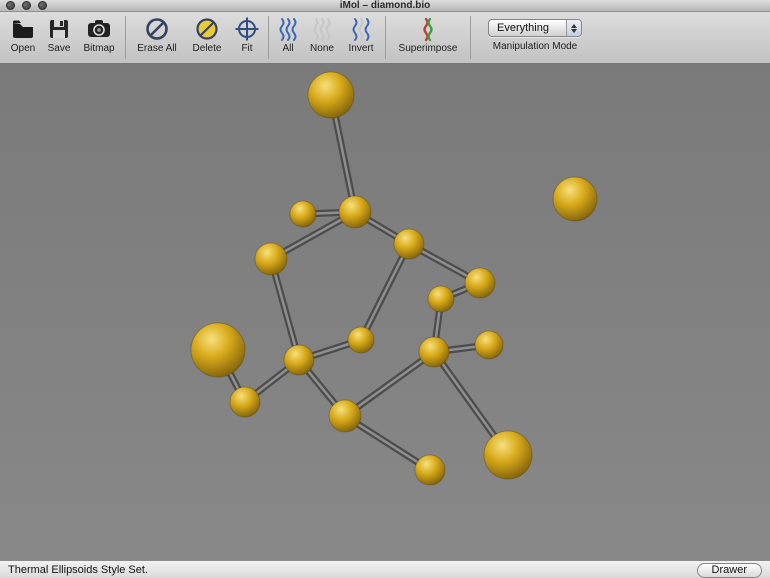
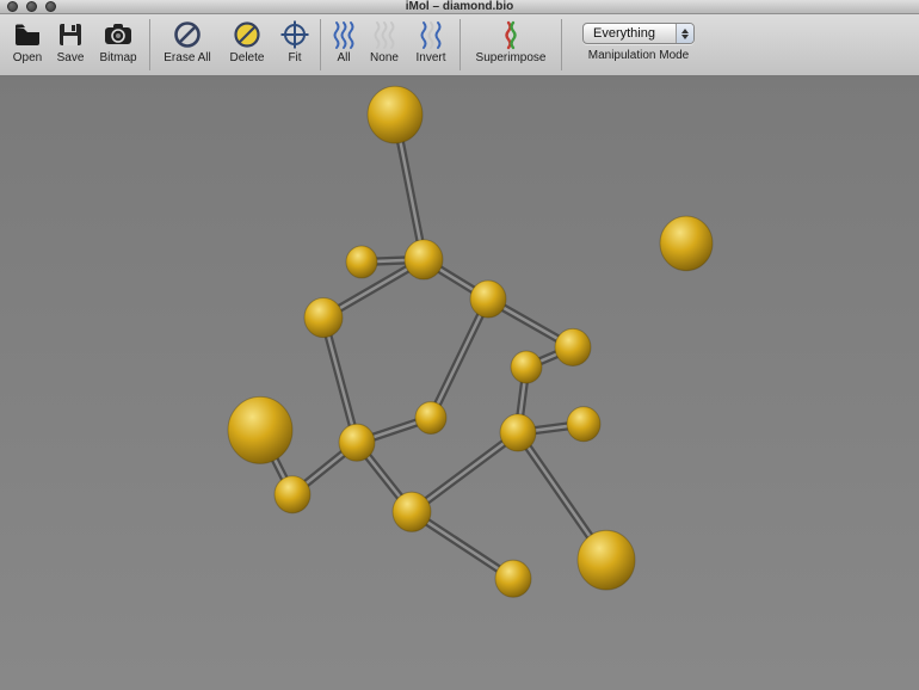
  iMol – diamond.bio
  Open
  Save
  Bitmap
  Erase All
  Delete
  Fit
  All
  None
  Invert
  Superimpose
  Everything
  Manipulation Mode
- Thermal Ellipsoids Style Set.
- Drawer
